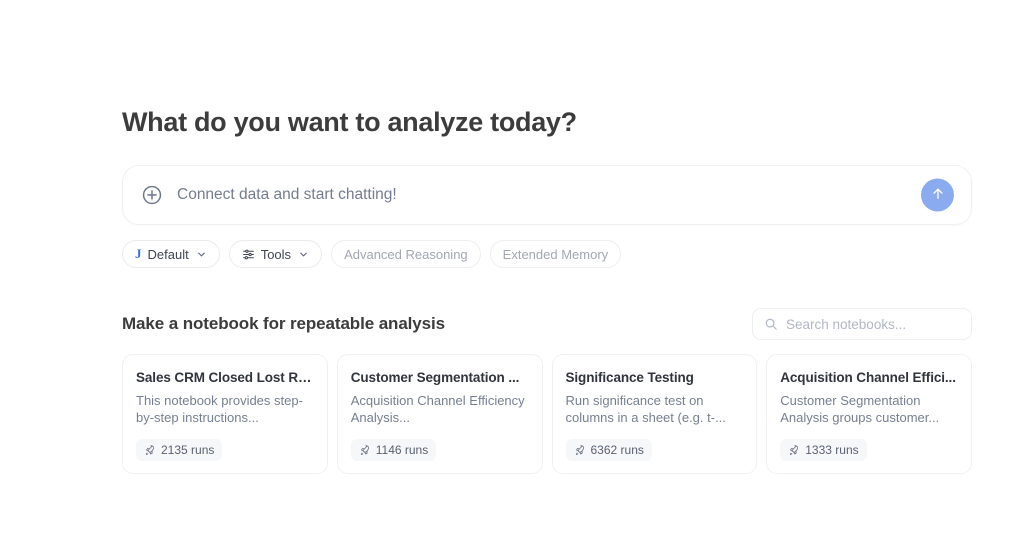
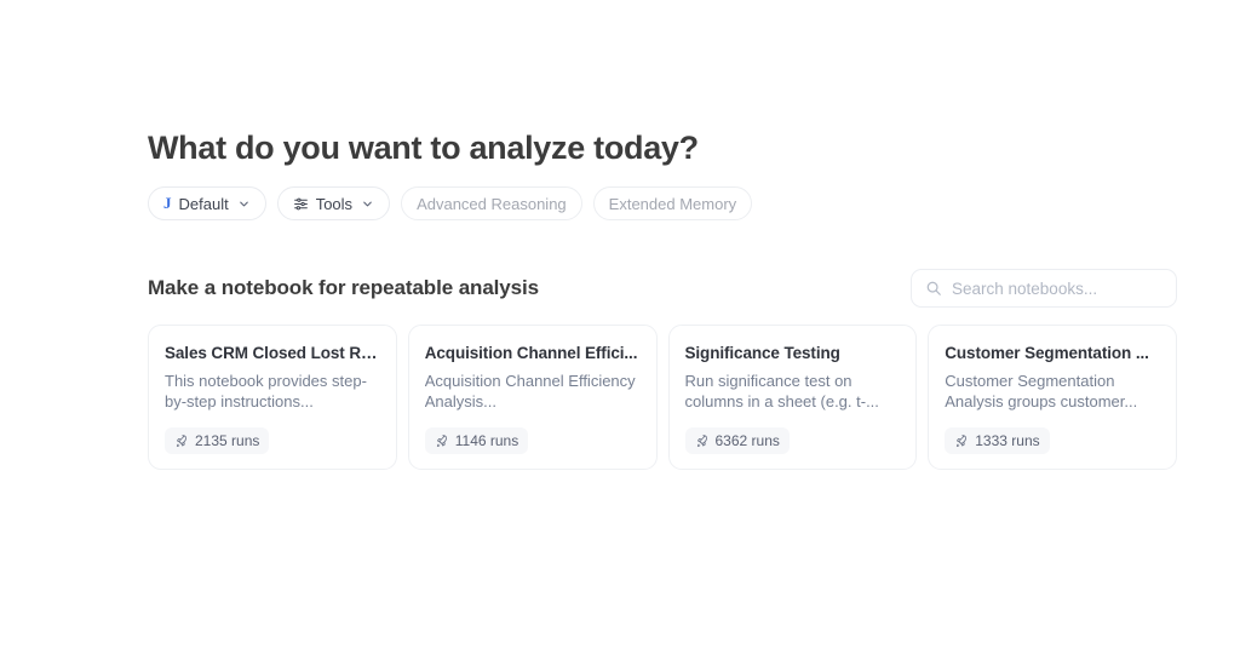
  What do you want to analyze today?
- Connect data and start chatting!
  J
  Default
  Tools
  Advanced Reasoning
  Extended Memory
  Make a notebook for repeatable analysis
  Search notebooks...
  Sales CRM Closed Lost Re..
  This notebook provides step-by-step instructions...
  2135 runs
- Customer Segmentation ...
+ Acquisition Channel Effici...
  Acquisition Channel Efficiency Analysis...
  1146 runs
  Significance Testing
  Run significance test on columns in a sheet (e.g. t-...
  6362 runs
- Acquisition Channel Effici...
+ Customer Segmentation ...
  Customer Segmentation Analysis groups customer...
  1333 runs
